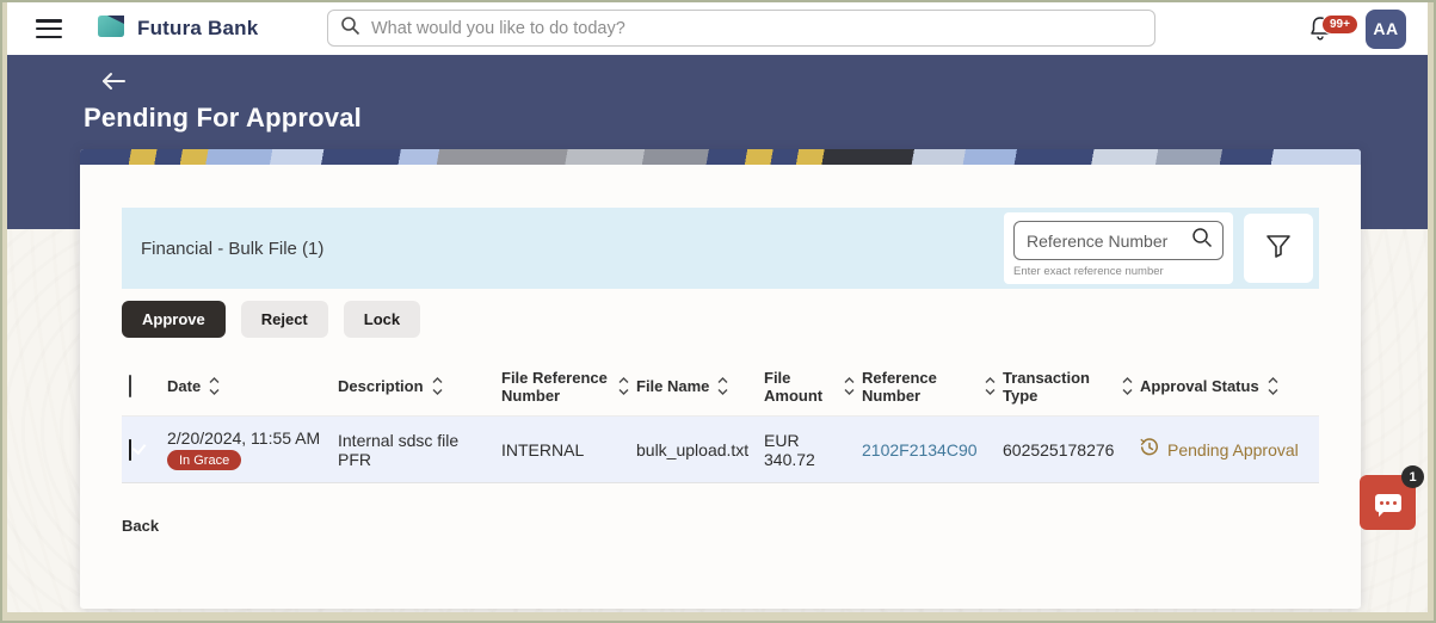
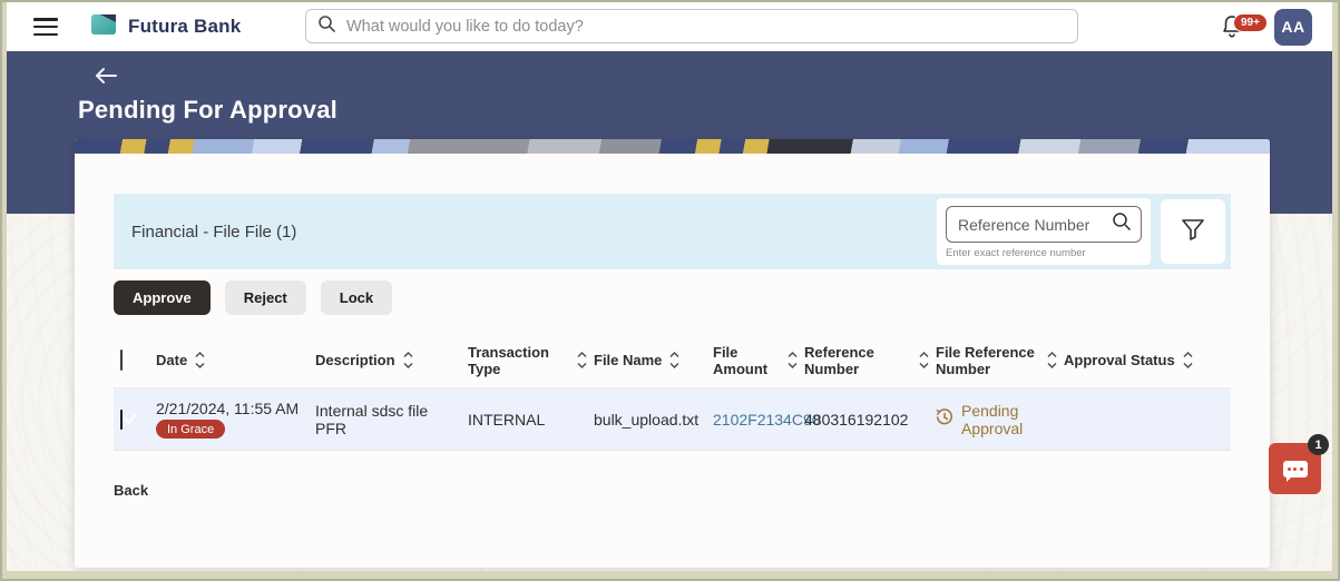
  Futura Bank
  What would you like to do today?
  99+
  AA
  Pending For Approval
- Financial - Bulk File (1)
+ Financial - File File (1)
  Reference Number
  Enter exact reference number
  Approve
  Reject
  Lock
  Date
  Description
- File Reference Number
+ Transaction Type
  File Name
  File Amount
  Reference Number
- Transaction Type
+ File Reference Number
  Approval Status
- 2/20/2024, 11:55 AM
+ 2/21/2024, 11:55 AM
  In Grace
  Internal sdsc file PFR
  INTERNAL
  bulk_upload.txt
- EUR 340.72
  2102F2134C90
- 602525178276
+ 480316192102
  Pending Approval
  Back
  1
